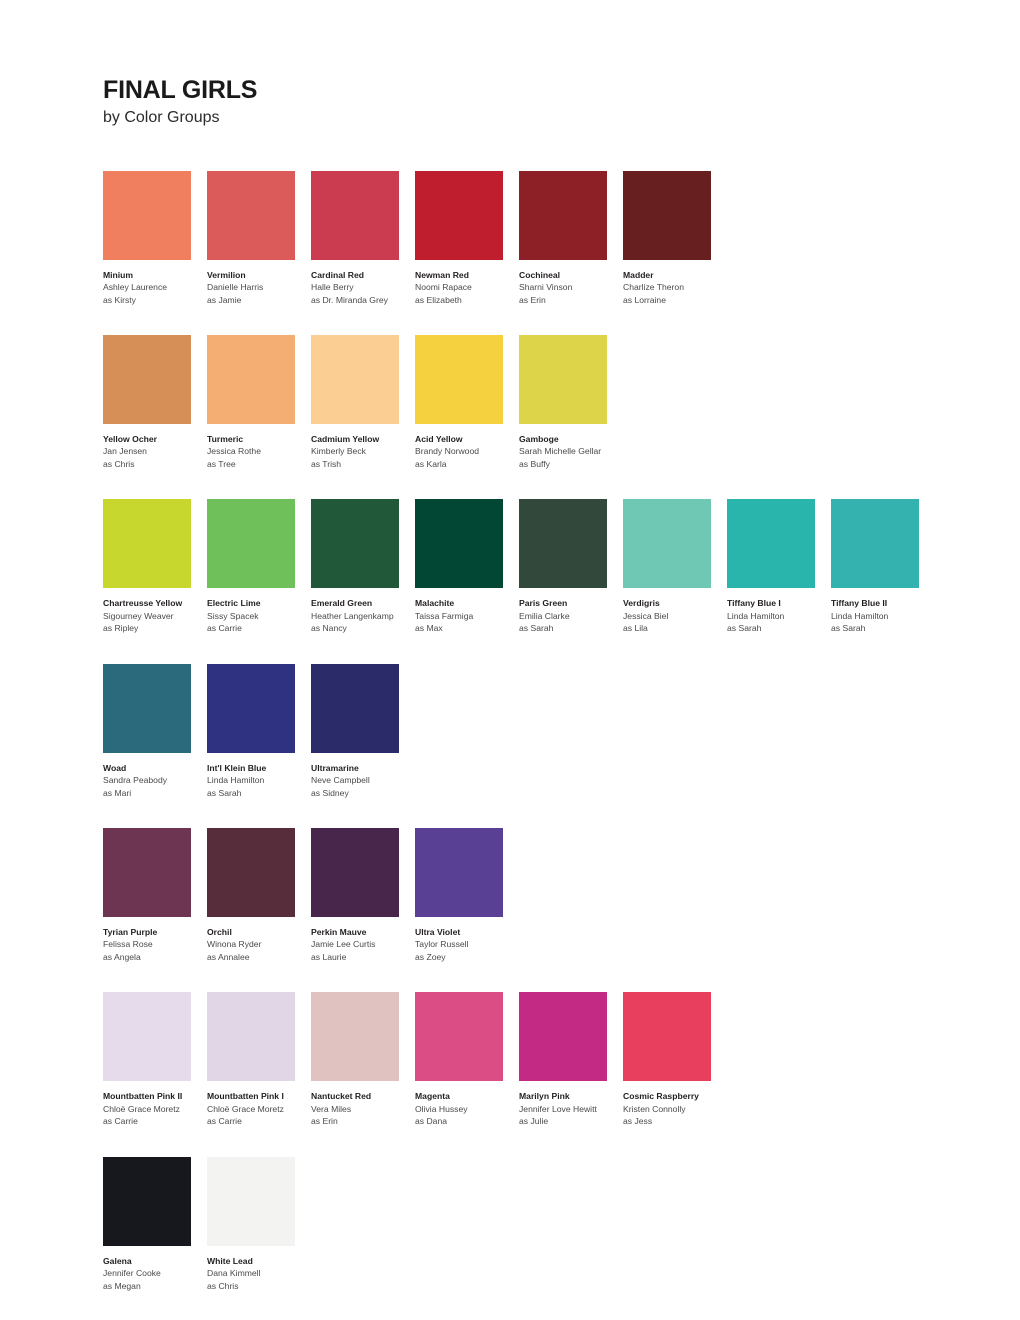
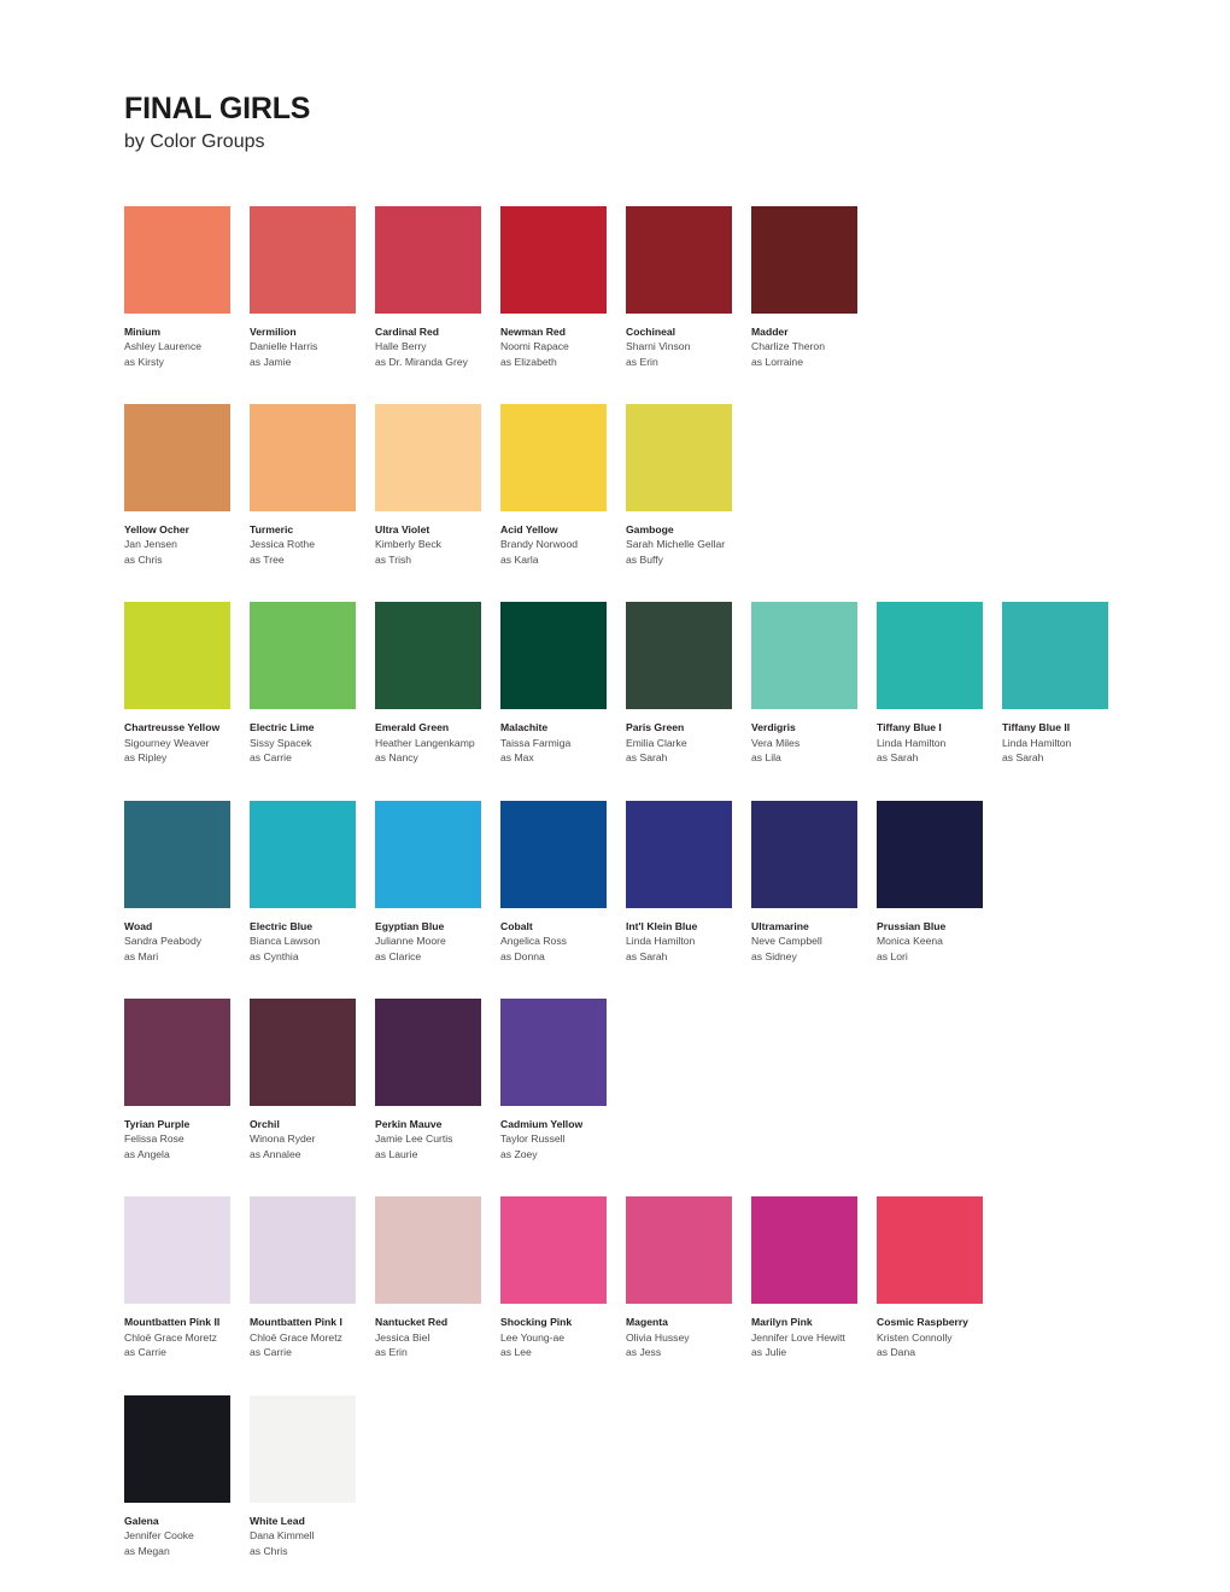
  FINAL GIRLS
  by Color Groups
  Minium
  Ashley Laurence
  as Kirsty
  Vermilion
  Danielle Harris
  as Jamie
  Cardinal Red
  Halle Berry
  as Dr. Miranda Grey
  Newman Red
  Noomi Rapace
  as Elizabeth
  Cochineal
  Sharni Vinson
  as Erin
  Madder
  Charlize Theron
  as Lorraine
  Yellow Ocher
  Jan Jensen
  as Chris
  Turmeric
  Jessica Rothe
  as Tree
- Cadmium Yellow
+ Ultra Violet
  Kimberly Beck
  as Trish
  Acid Yellow
  Brandy Norwood
  as Karla
  Gamboge
  Sarah Michelle Gellar
  as Buffy
  Chartreusse Yellow
  Sigourney Weaver
  as Ripley
  Electric Lime
  Sissy Spacek
  as Carrie
  Emerald Green
  Heather Langenkamp
  as Nancy
  Malachite
  Taissa Farmiga
  as Max
  Paris Green
  Emilia Clarke
  as Sarah
  Verdigris
- Jessica Biel
+ Vera Miles
  as Lila
  Tiffany Blue I
  Linda Hamilton
  as Sarah
  Tiffany Blue II
  Linda Hamilton
  as Sarah
  Woad
  Sandra Peabody
  as Mari
+ Electric Blue
+ Bianca Lawson
+ as Cynthia
+ Egyptian Blue
+ Julianne Moore
+ as Clarice
+ Cobalt
+ Angelica Ross
+ as Donna
  Int'l Klein Blue
  Linda Hamilton
  as Sarah
  Ultramarine
  Neve Campbell
  as Sidney
+ Prussian Blue
+ Monica Keena
+ as Lori
  Tyrian Purple
  Felissa Rose
  as Angela
  Orchil
  Winona Ryder
  as Annalee
  Perkin Mauve
  Jamie Lee Curtis
  as Laurie
- Ultra Violet
+ Cadmium Yellow
  Taylor Russell
  as Zoey
  Mountbatten Pink II
  Chloë Grace Moretz
  as Carrie
  Mountbatten Pink I
  Chloë Grace Moretz
  as Carrie
  Nantucket Red
- Vera Miles
+ Jessica Biel
  as Erin
+ Shocking Pink
+ Lee Young-ae
+ as Lee
  Magenta
  Olivia Hussey
- as Dana
+ as Jess
  Marilyn Pink
  Jennifer Love Hewitt
  as Julie
  Cosmic Raspberry
  Kristen Connolly
- as Jess
+ as Dana
  Galena
  Jennifer Cooke
  as Megan
  White Lead
  Dana Kimmell
  as Chris
